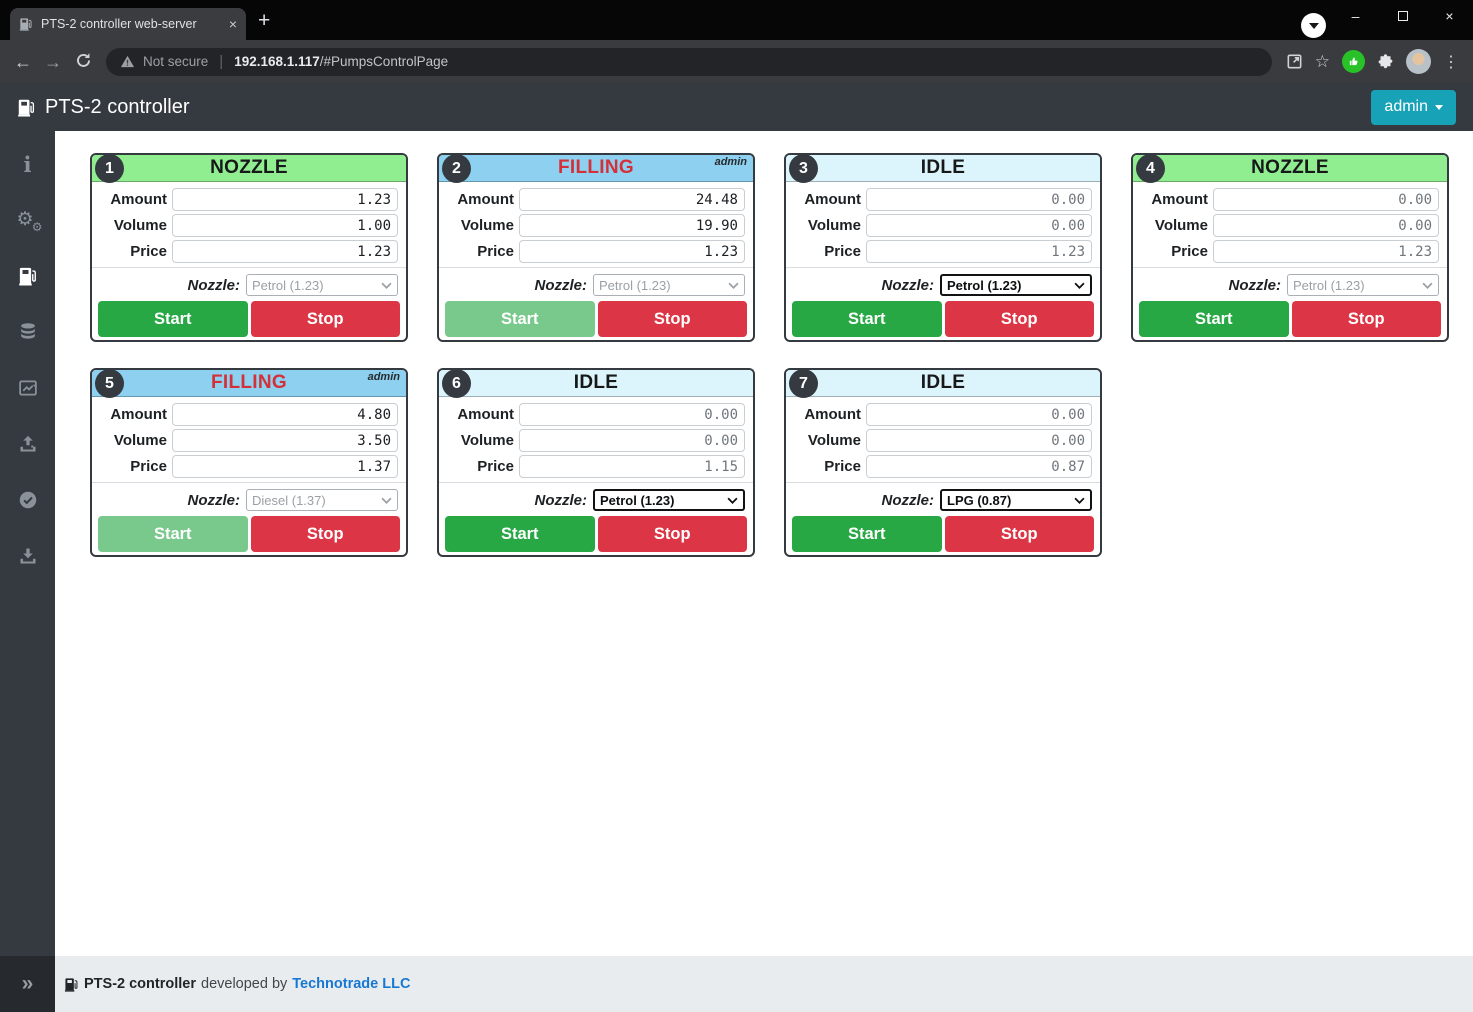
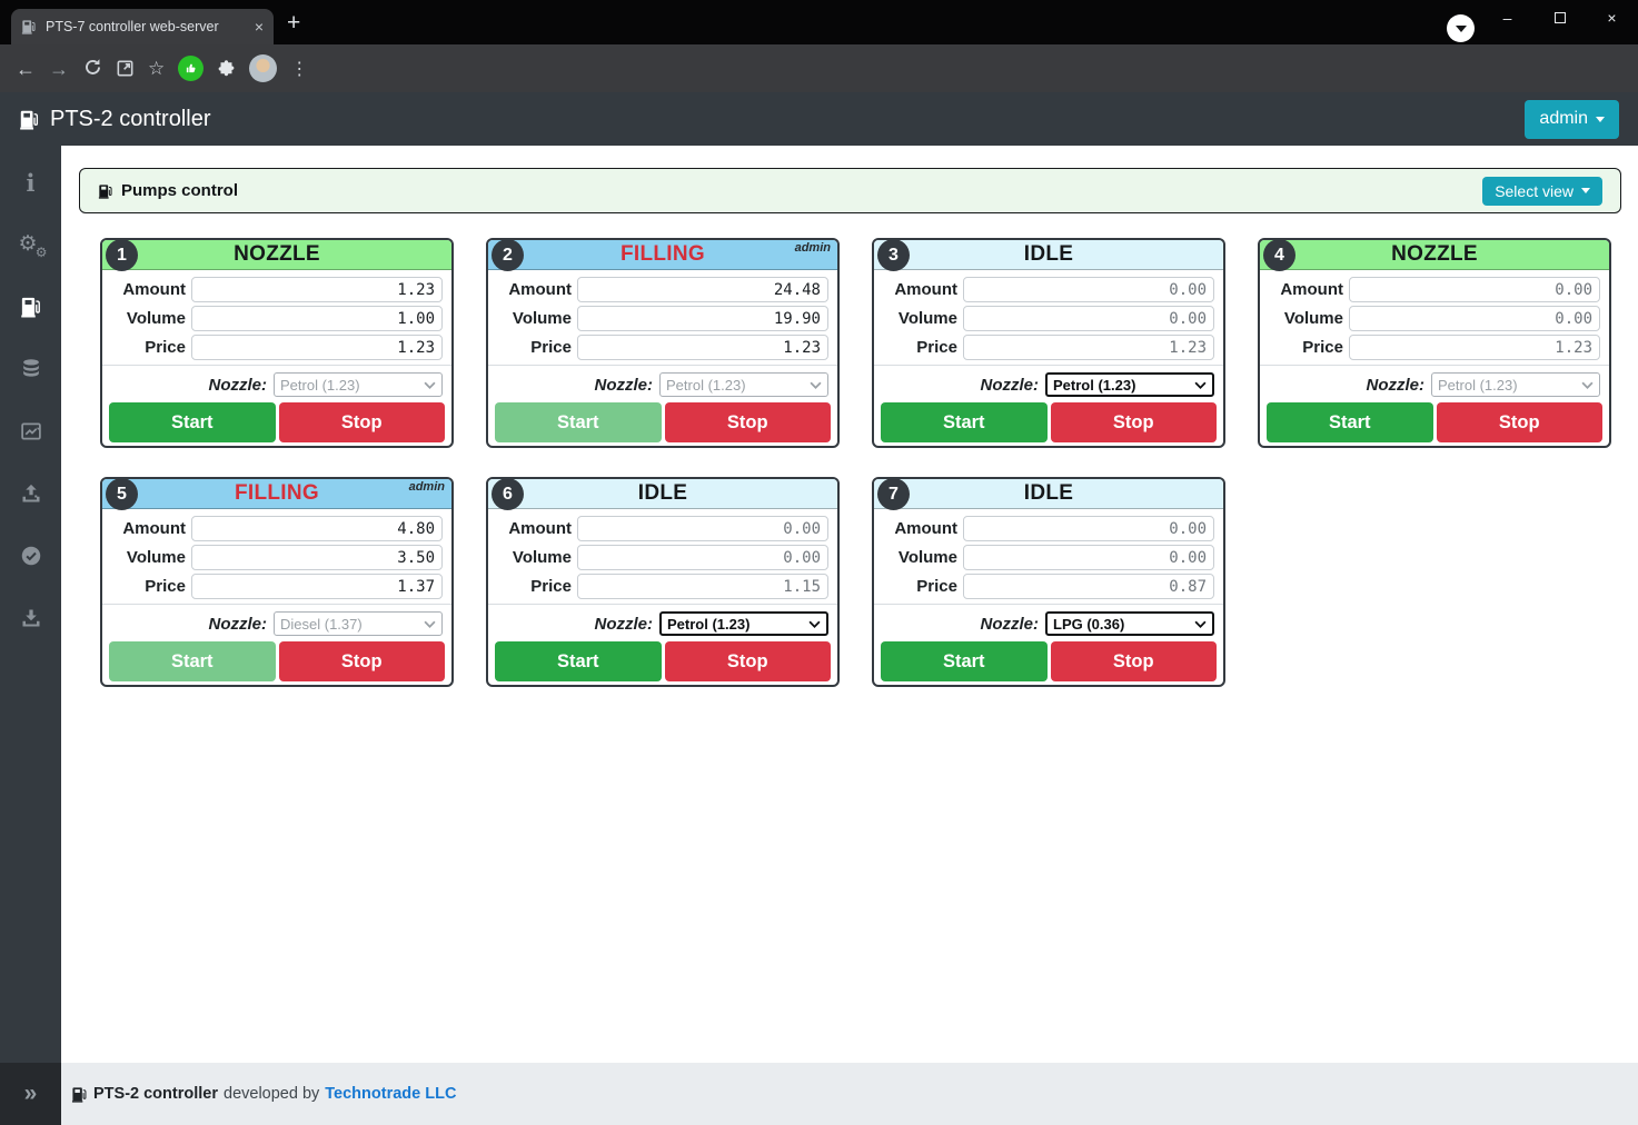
- PTS-2 controller web-server
+ PTS-7 controller web-server
  ×
  +
  –
  ×
  ←
  →
- Not secure
- |
- 192.168.1.117/#PumpsControlPage
  ☆
  ⋮
  PTS-2 controller
  admin
  i
  ⚙
  ⚙
  »
+ Pumps control
+ Select view
  1
  NOZZLE
  Amount
  1.23
  Volume
  1.00
  Price
  1.23
  Nozzle:
  Petrol (1.23)
  Start
  Stop
  2
  FILLING
  admin
  Amount
  24.48
  Volume
  19.90
  Price
  1.23
  Nozzle:
  Petrol (1.23)
  Start
  Stop
  3
  IDLE
  Amount
  0.00
  Volume
  0.00
  Price
  1.23
  Nozzle:
  Petrol (1.23)
  Start
  Stop
  4
  NOZZLE
  Amount
  0.00
  Volume
  0.00
  Price
  1.23
  Nozzle:
  Petrol (1.23)
  Start
  Stop
  5
  FILLING
  admin
  Amount
  4.80
  Volume
  3.50
  Price
  1.37
  Nozzle:
  Diesel (1.37)
  Start
  Stop
  6
  IDLE
  Amount
  0.00
  Volume
  0.00
  Price
  1.15
  Nozzle:
  Petrol (1.23)
  Start
  Stop
  7
  IDLE
  Amount
  0.00
  Volume
  0.00
  Price
  0.87
  Nozzle:
- LPG (0.87)
+ LPG (0.36)
  Start
  Stop
  PTS-2 controller
  developed by
  Technotrade LLC
